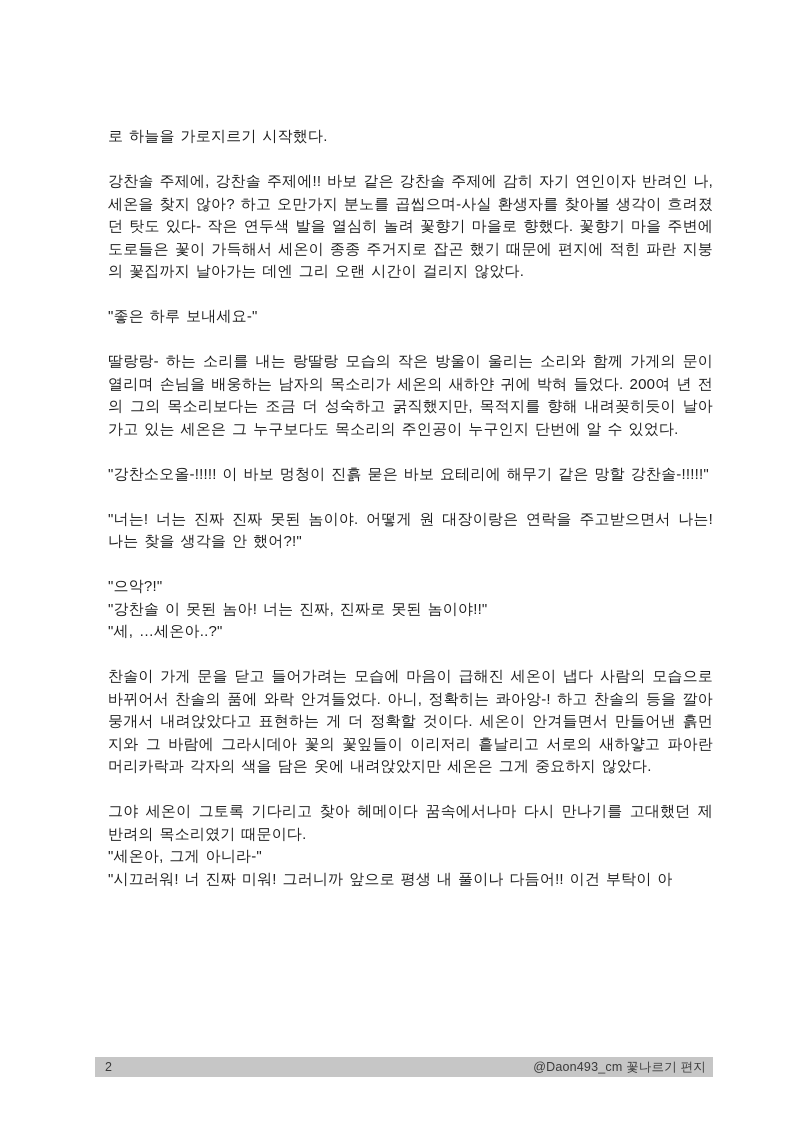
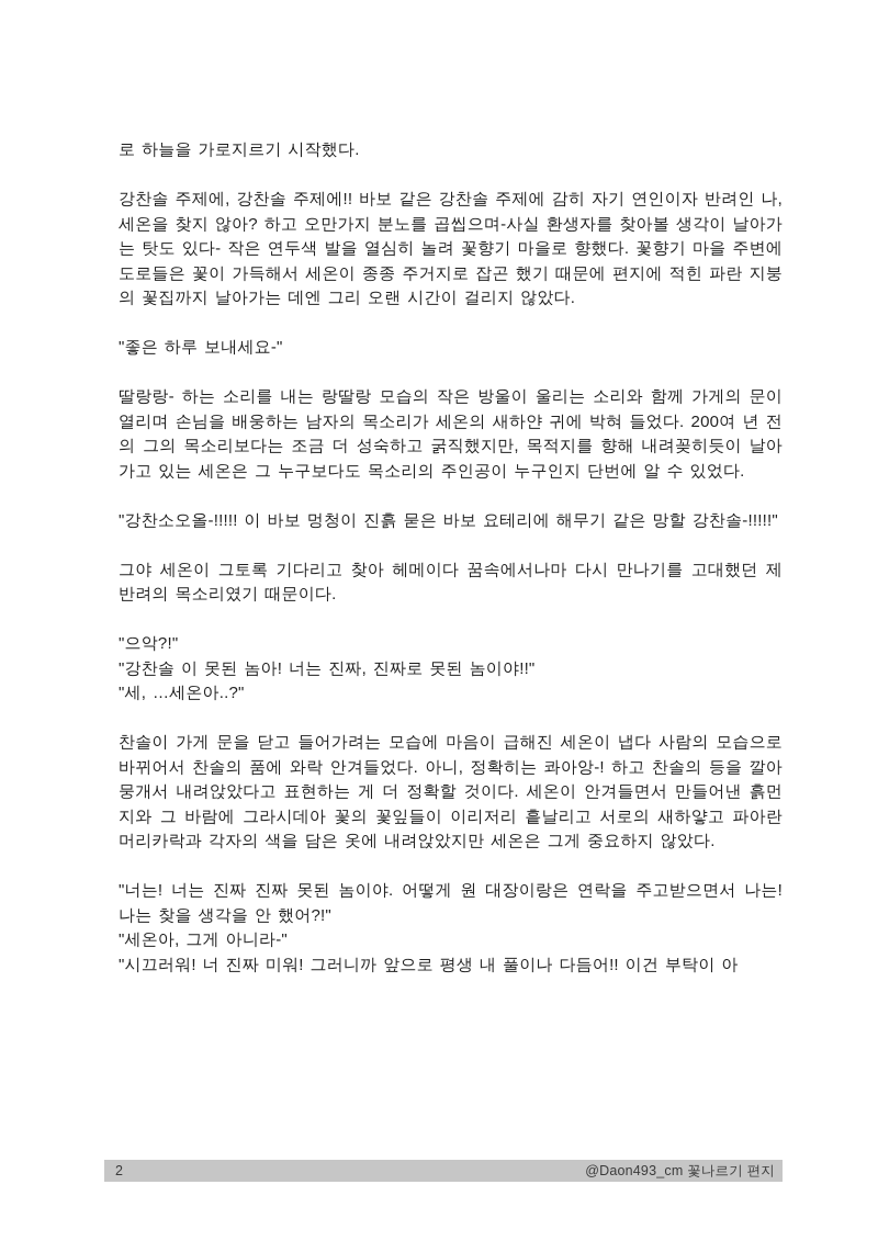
  로 하늘을 가로지르기 시작했다.
- 강찬솔 주제에, 강찬솔 주제에!! 바보 같은 강찬솔 주제에 감히 자기 연인이자 반려인 나, 세온을 찾지 않아? 하고 오만가지 분노를 곱씹으며-사실 환생자를 찾아볼 생각이 흐려졌던 탓도 있다- 작은 연두색 발을 열심히 놀려 꽃향기 마을로 향했다. 꽃향기 마을 주변에 도로들은 꽃이 가득해서 세온이 종종 주거지로 잡곤 했기 때문에 편지에 적힌 파란 지붕의 꽃집까지 날아가는 데엔 그리 오랜 시간이 걸리지 않았다.
+ 강찬솔 주제에, 강찬솔 주제에!! 바보 같은 강찬솔 주제에 감히 자기 연인이자 반려인 나, 세온을 찾지 않아? 하고 오만가지 분노를 곱씹으며-사실 환생자를 찾아볼 생각이 날아가는 탓도 있다- 작은 연두색 발을 열심히 놀려 꽃향기 마을로 향했다. 꽃향기 마을 주변에 도로들은 꽃이 가득해서 세온이 종종 주거지로 잡곤 했기 때문에 편지에 적힌 파란 지붕의 꽃집까지 날아가는 데엔 그리 오랜 시간이 걸리지 않았다.
  "좋은 하루 보내세요-"
  딸랑랑- 하는 소리를 내는 랑딸랑 모습의 작은 방울이 울리는 소리와 함께 가게의 문이 열리며 손님을 배웅하는 남자의 목소리가 세온의 새하얀 귀에 박혀 들었다. 200여 년 전의 그의 목소리보다는 조금 더 성숙하고 굵직했지만, 목적지를 향해 내려꽂히듯이 날아가고 있는 세온은 그 누구보다도 목소리의 주인공이 누구인지 단번에 알 수 있었다.
  "강찬소오올-!!!!! 이 바보 멍청이 진흙 묻은 바보 요테리에 해무기 같은 망할 강찬솔-!!!!!"
- "너는! 너는 진짜 진짜 못된 놈이야. 어떻게 원 대장이랑은 연락을 주고받으면서 나는! 나는 찾을 생각을 안 했어?!"
+ 그야 세온이 그토록 기다리고 찾아 헤메이다 꿈속에서나마 다시 만나기를 고대했던 제 반려의 목소리였기 때문이다.
  "으악?!"
  "강찬솔 이 못된 놈아! 너는 진짜, 진짜로 못된 놈이야!!"
  "세, …세온아..?"
  찬솔이 가게 문을 닫고 들어가려는 모습에 마음이 급해진 세온이 냅다 사람의 모습으로 바뀌어서 찬솔의 품에 와락 안겨들었다. 아니, 정확히는 콰아앙-! 하고 찬솔의 등을 깔아뭉개서 내려앉았다고 표현하는 게 더 정확할 것이다. 세온이 안겨들면서 만들어낸 흙먼지와 그 바람에 그라시데아 꽃의 꽃잎들이 이리저리 흩날리고 서로의 새하얗고 파아란 머리카락과 각자의 색을 담은 옷에 내려앉았지만 세온은 그게 중요하지 않았다.
- 그야 세온이 그토록 기다리고 찾아 헤메이다 꿈속에서나마 다시 만나기를 고대했던 제 반려의 목소리였기 때문이다.
+ "너는! 너는 진짜 진짜 못된 놈이야. 어떻게 원 대장이랑은 연락을 주고받으면서 나는! 나는 찾을 생각을 안 했어?!"
  "세온아, 그게 아니라-"
  "시끄러워! 너 진짜 미워! 그러니까 앞으로 평생 내 풀이나 다듬어!! 이건 부탁이 아
  2
  @Daon493_cm 꽃나르기 편지
